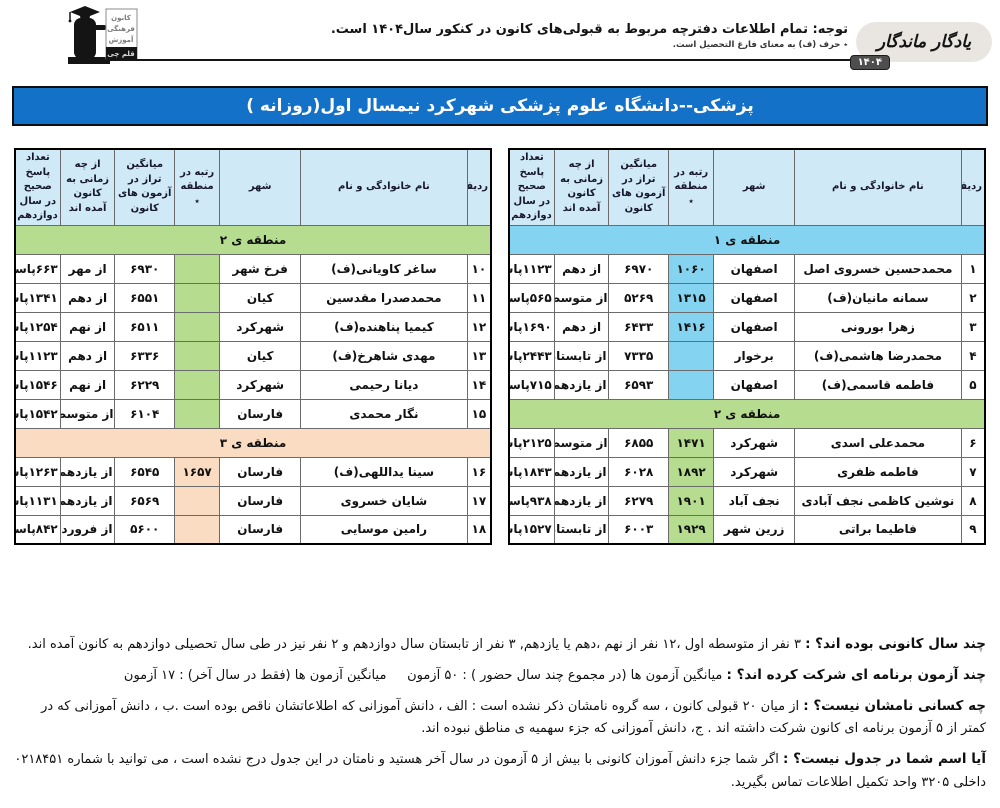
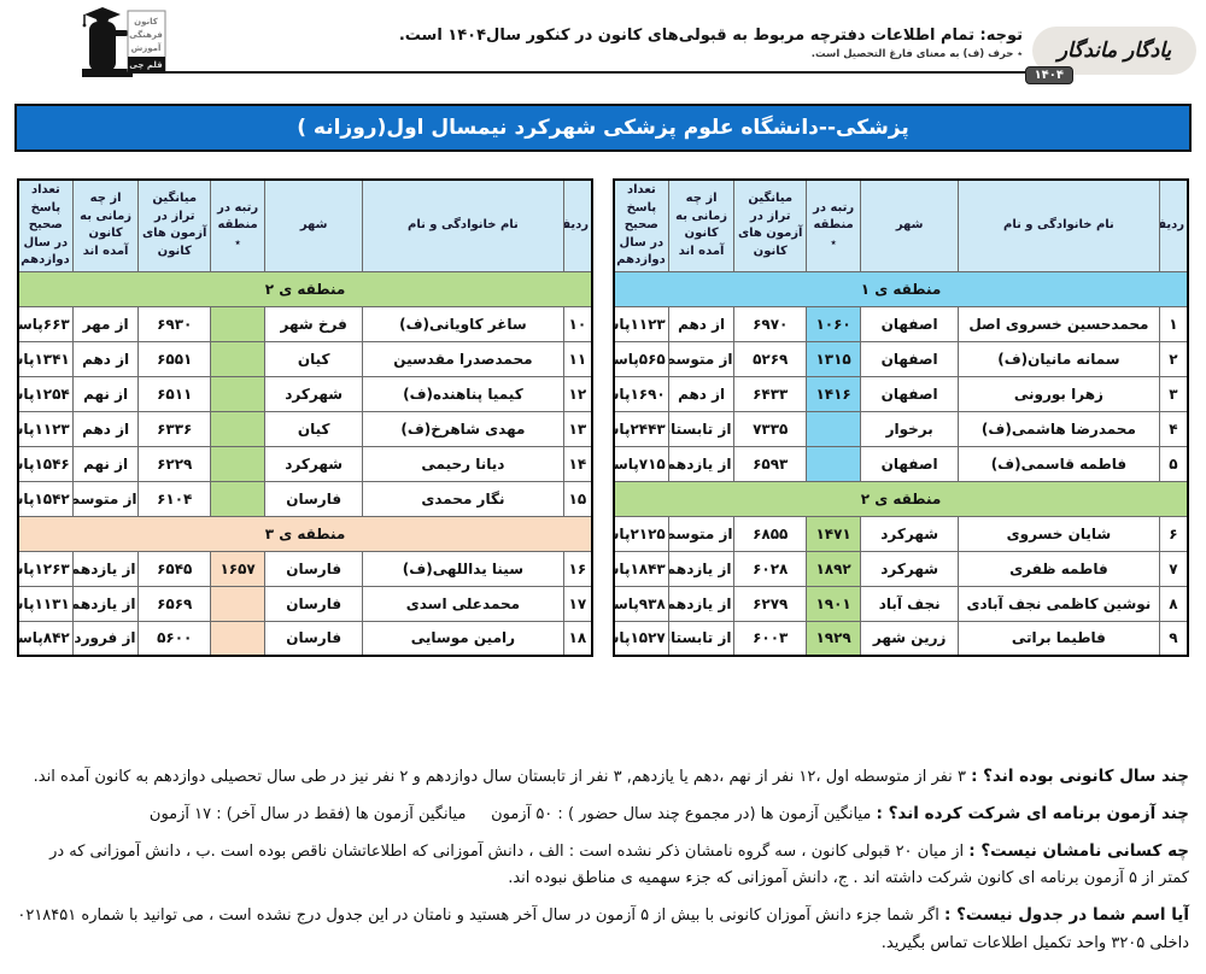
  کانون
  فرهنگی
  آموزش
  قلم چی
  توجه: تمام اطلاعات دفترچه مربوط به قبولی‌های کانون در کنکور سال۱۴۰۴ است.
  ٭ حرف (ف) به معنای فارغ التحصیل است.
  یادگار ماندگار
  ۱۴۰۴
  پزشکی--دانشگاه علوم پزشکی شهرکرد نیمسال اول(روزانه )
  ردیف	نام خانوادگی و نام	شهر	رتبه در منطقه ٭	میانگین تراز در آزمون های کانون	از چه زمانی به کانون آمده اند	تعداد پاسخ صحیح در سال دوازدهم
  منطقه ی ۱
  ۱	محمدحسین خسروی اصل	اصفهان	۱۰۶۰	۶۹۷۰	از دهم	۱۱۲۳پا
  ۲	سمانه مانیان(ف)	اصفهان	۱۳۱۵	۵۲۶۹	از متوسط	۵۶۵پاس
  ۳	زهرا بورونی	اصفهان	۱۴۱۶	۶۴۳۳	از دهم	۱۶۹۰پا
  ۴	محمدرضا هاشمی(ف)	برخوار		۷۳۳۵	از تابستا	۲۴۴۳پا
  ۵	فاطمه قاسمی(ف)	اصفهان		۶۵۹۳	از یازدهم	۷۱۵پاس
  منطقه ی ۲
- ۶	محمدعلی اسدی	شهرکرد	۱۴۷۱	۶۸۵۵	از متوسط	۲۱۲۵پا
+ ۶	شایان خسروی	شهرکرد	۱۴۷۱	۶۸۵۵	از متوسط	۲۱۲۵پا
  ۷	فاطمه ظفری	شهرکرد	۱۸۹۲	۶۰۲۸	از یازدهم	۱۸۴۳پا
  ۸	نوشین کاظمی نجف آبادی	نجف آباد	۱۹۰۱	۶۲۷۹	از یازدهم	۹۳۸پاس
  ۹	فاطیما براتی	زرین شهر	۱۹۲۹	۶۰۰۳	از تابستا	۱۵۲۷پا
  ردیف	نام خانوادگی و نام	شهر	رتبه در منطقه ٭	میانگین تراز در آزمون های کانون	از چه زمانی به کانون آمده اند	تعداد پاسخ صحیح در سال دوازدهم
  منطقه ی ۲
  ۱۰	ساغر کاویانی(ف)	فرخ شهر		۶۹۳۰	از مهر	۶۶۳پاس
  ۱۱	محمدصدرا مقدسین	کیان		۶۵۵۱	از دهم	۱۳۴۱پا
  ۱۲	کیمیا پناهنده(ف)	شهرکرد		۶۵۱۱	از نهم	۱۲۵۴پا
  ۱۳	مهدی شاهرخ(ف)	کیان		۶۳۳۶	از دهم	۱۱۲۳پا
  ۱۴	دیانا رحیمی	شهرکرد		۶۲۲۹	از نهم	۱۵۴۶پا
  ۱۵	نگار محمدی	فارسان		۶۱۰۴	از متوسط	۱۵۴۲پا
  منطقه ی ۳
  ۱۶	سینا یداللهی(ف)	فارسان	۱۶۵۷	۶۵۴۵	از یازدهم	۱۲۶۳پا
- ۱۷	شایان خسروی	فارسان		۶۵۶۹	از یازدهم	۱۱۳۱پا
+ ۱۷	محمدعلی اسدی	فارسان		۶۵۶۹	از یازدهم	۱۱۳۱پا
  ۱۸	رامین موسایی	فارسان		۵۶۰۰	از فرورد	۸۴۲پاس
  چند سال کانونی بوده اند؟ : ۳ نفر از متوسطه اول ،۱۲ نفر از نهم ،دهم یا یازدهم, ۳ نفر از تابستان سال دوازدهم و ۲ نفر نیز در طی سال تحصیلی دوازدهم به کانون آمده اند.
  چند آزمون برنامه ای شرکت کرده اند؟ : میانگین آزمون ها (در مجموع چند سال حضور ) : ۵۰ آزمون میانگین آزمون ها (فقط در سال آخر) : ۱۷ آزمون
  چه کسانی نامشان نیست؟ : از میان ۲۰ قبولی کانون ، سه گروه نامشان ذکر نشده است : الف ، دانش آموزانی که اطلاعاتشان ناقص بوده است .ب ، دانش آموزانی که در کمتر از ۵ آزمون برنامه ای کانون شرکت داشته اند . ج، دانش آموزانی که جزء سهمیه ی مناطق نبوده اند.
  آیا اسم شما در جدول نیست؟ : اگر شما جزء دانش آموزان کانونی با بیش از ۵ آزمون در سال آخر هستید و نامتان در این جدول درج نشده است ، می توانید با شماره ۰۲۱۸۴۵۱ داخلی ۳۲۰۵ واحد تکمیل اطلاعات تماس بگیرید.
